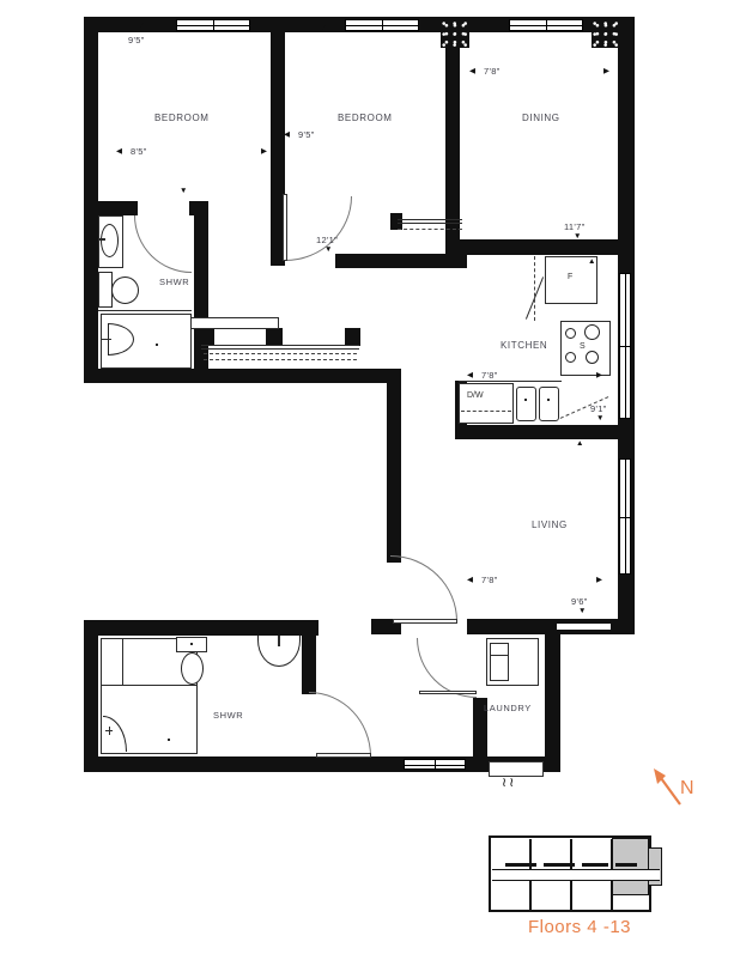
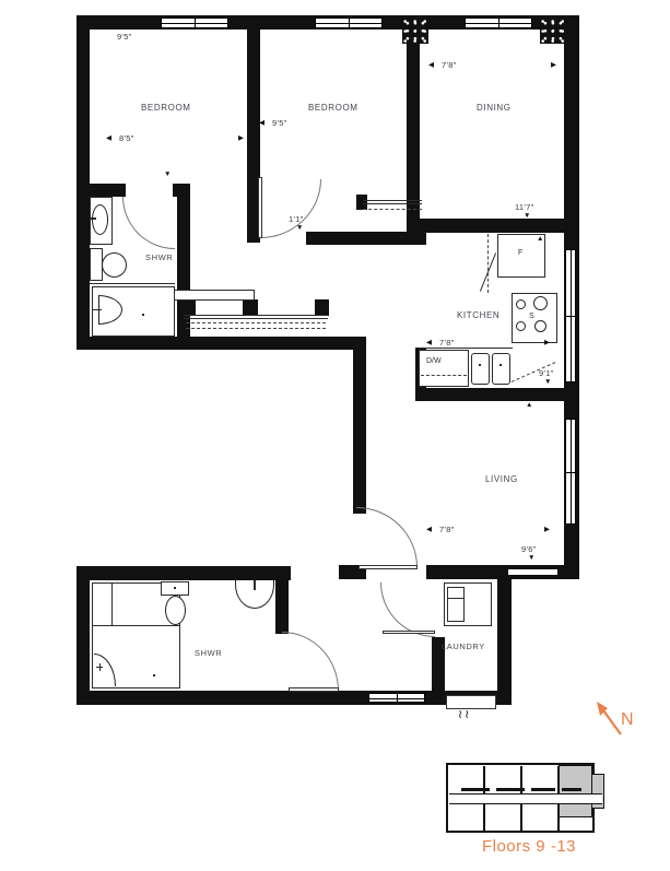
  ≀≀
  BEDROOM
  BEDROOM
  DINING
  SHWR
  KITCHEN
  LIVING
  SHWR
  LAUNDRY
  9'5"
  8'5"
  9'5"
- 12'1"
+ 1'1"
  7'8"
  11'7"
  7'8"
  9'1"
  7'8"
  9'6"
  N
- Floors 4 -13
+ Floors 9 -13
